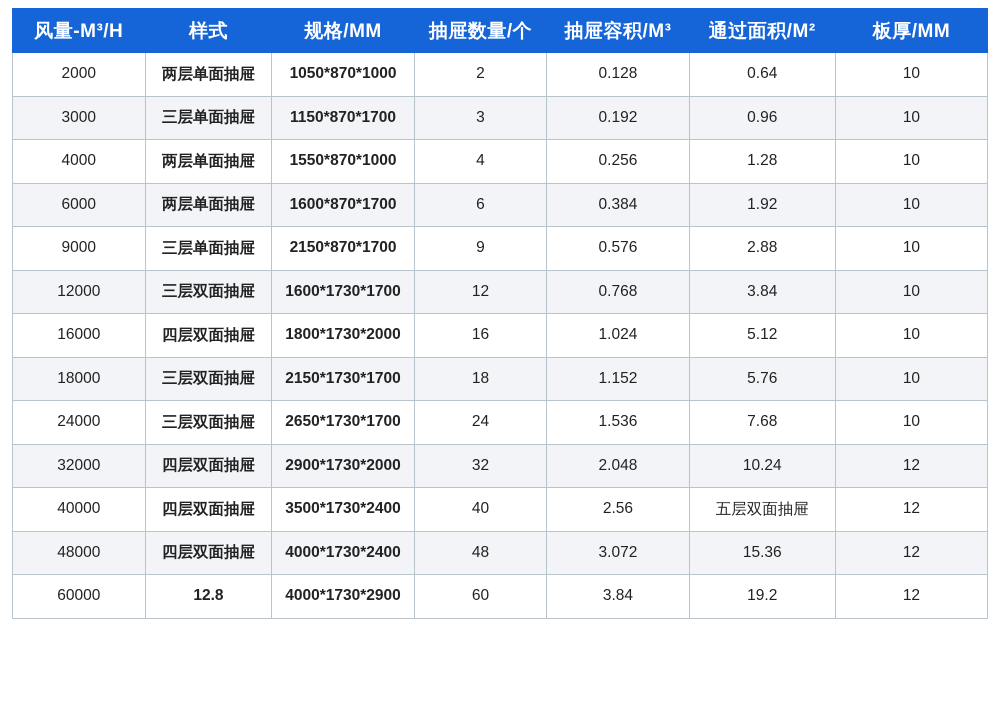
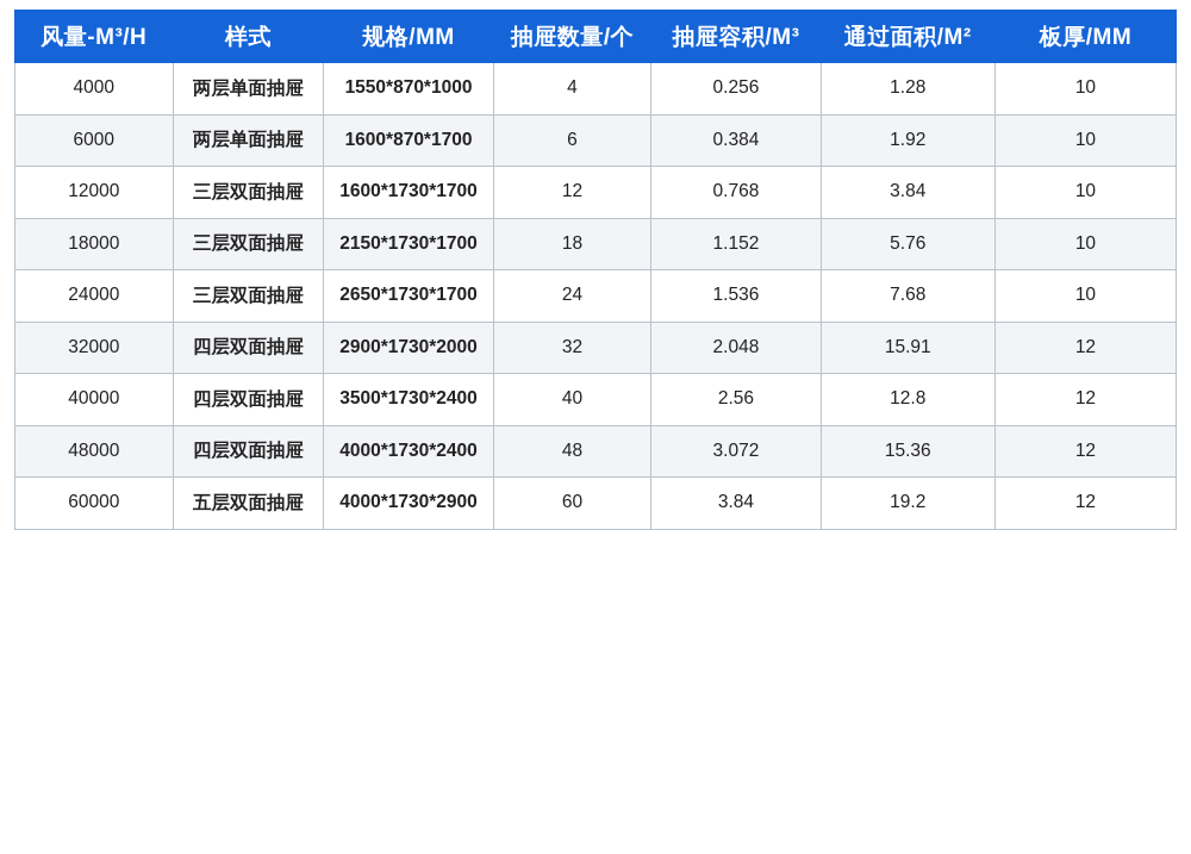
  风量-M³/H	样式	规格/MM	抽屉数量/个	抽屉容积/M³	通过面积/M²	板厚/MM
- 2000	两层单面抽屉	1050*870*1000	2	0.128	0.64	10
- 3000	三层单面抽屉	1150*870*1700	3	0.192	0.96	10
  4000	两层单面抽屉	1550*870*1000	4	0.256	1.28	10
  6000	两层单面抽屉	1600*870*1700	6	0.384	1.92	10
- 9000	三层单面抽屉	2150*870*1700	9	0.576	2.88	10
  12000	三层双面抽屉	1600*1730*1700	12	0.768	3.84	10
- 16000	四层双面抽屉	1800*1730*2000	16	1.024	5.12	10
  18000	三层双面抽屉	2150*1730*1700	18	1.152	5.76	10
  24000	三层双面抽屉	2650*1730*1700	24	1.536	7.68	10
- 32000	四层双面抽屉	2900*1730*2000	32	2.048	10.24	12
+ 32000	四层双面抽屉	2900*1730*2000	32	2.048	15.91	12
- 40000	四层双面抽屉	3500*1730*2400	40	2.56	五层双面抽屉	12
+ 40000	四层双面抽屉	3500*1730*2400	40	2.56	12.8	12
  48000	四层双面抽屉	4000*1730*2400	48	3.072	15.36	12
- 60000	12.8	4000*1730*2900	60	3.84	19.2	12
+ 60000	五层双面抽屉	4000*1730*2900	60	3.84	19.2	12
